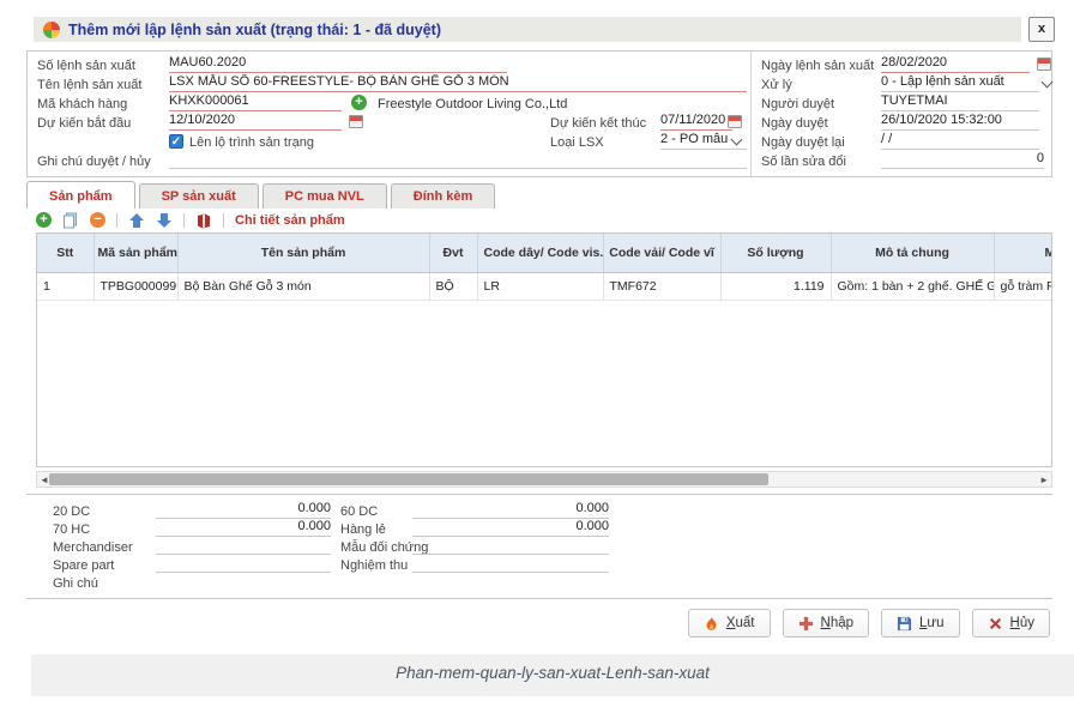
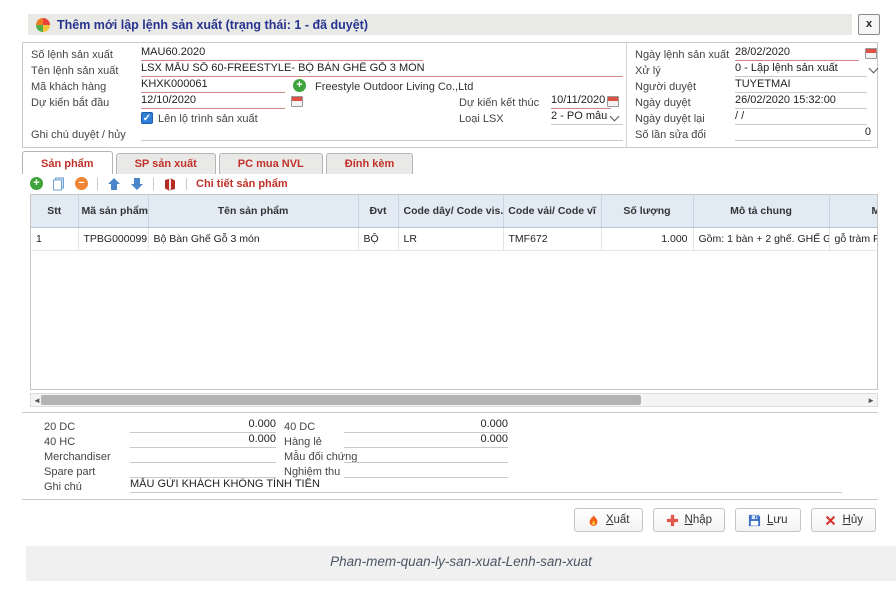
  Thêm mới lập lệnh sản xuất (trạng thái: 1 - đã duyệt)
  x
  Số lệnh sản xuất
  MAU60.2020
  Ngày lệnh sản xuất
  28/02/2020
  Tên lệnh sản xuất
  LSX MẪU SỐ 60-FREESTYLE- BỘ BÀN GHẾ GỖ 3 MÓN
  Xử lý
  0 - Lập lệnh sản xuất
  Mã khách hàng
  KHXK000061
  +
  Freestyle Outdoor Living Co.,Ltd
  Người duyệt
  TUYETMAI
  Dự kiến bắt đầu
  12/10/2020
  Dự kiến kết thúc
- 07/11/2020
+ 10/11/2020
  Ngày duyệt
- 26/10/2020 15:32:00
+ 26/02/2020 15:32:00
  ✓
- Lên lộ trình sản trạng
+ Lên lộ trình sản xuất
  Loại LSX
  2 - PO mẫu
  Ngày duyệt lại
  / /
  Ghi chú duyệt / hủy
  Số lần sửa đổi
  0
  Sản phẩm
  SP sản xuất
  PC mua NVL
  Đính kèm
  +
  −
  Chi tiết sản phẩm
  Stt	Mã sản phẩm	Tên sản phẩm	Đvt	Code dây/ Code vis.	Code vải/ Code vĩ	Số lượng	Mô tả chung	M
- 1	TPBG000099	Bộ Bàn Ghế Gỗ 3 món	BỘ	LR	TMF672	1.119	Gồm: 1 bàn + 2 ghế. GHẾ G	gỗ tràm F
+ 1	TPBG000099	Bộ Bàn Ghế Gỗ 3 món	BỘ	LR	TMF672	1.000	Gồm: 1 bàn + 2 ghế. GHẾ G	gỗ tràm F
  ◄
  ►
  20 DC
  0.000
- 60 DC
+ 40 DC
  0.000
- 70 HC
+ 40 HC
  0.000
  Hàng lẻ
  0.000
  Merchandiser
  Mẫu đối chứng
  Spare part
  Nghiệm thu
  Ghi chú
+ MẪU GỬI KHÁCH KHÔNG TÍNH TIỀN
  Xuất
  Nhập
  Lưu
  Hủy
  Phan-mem-quan-ly-san-xuat-Lenh-san-xuat
